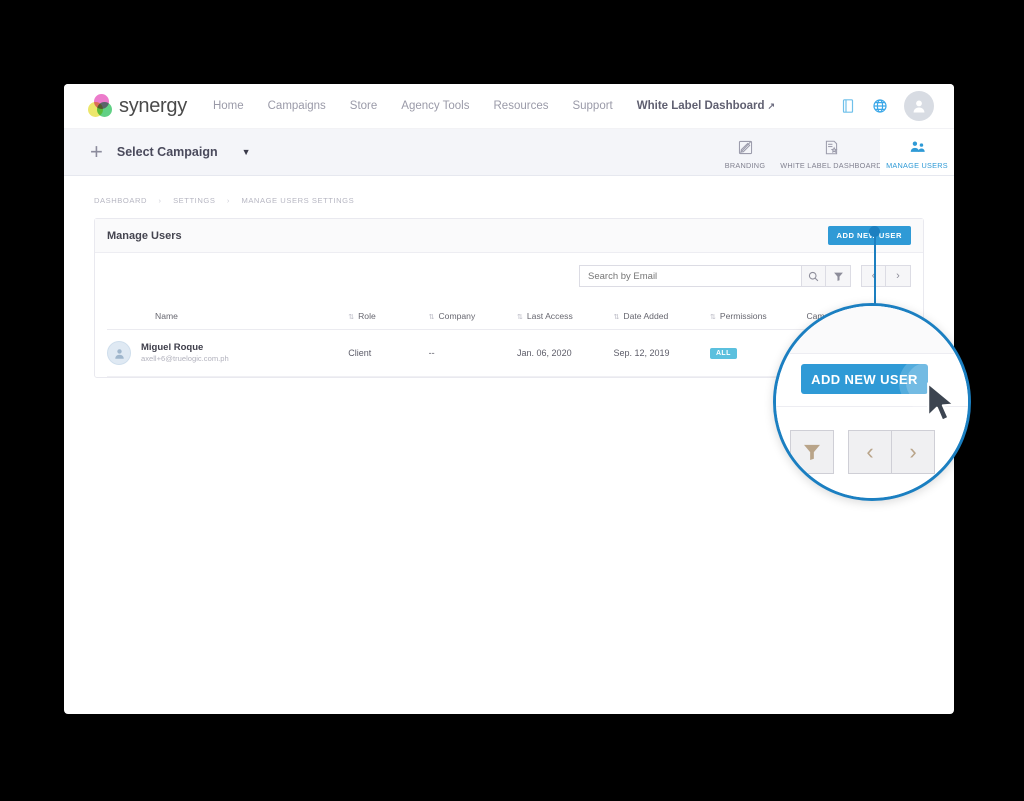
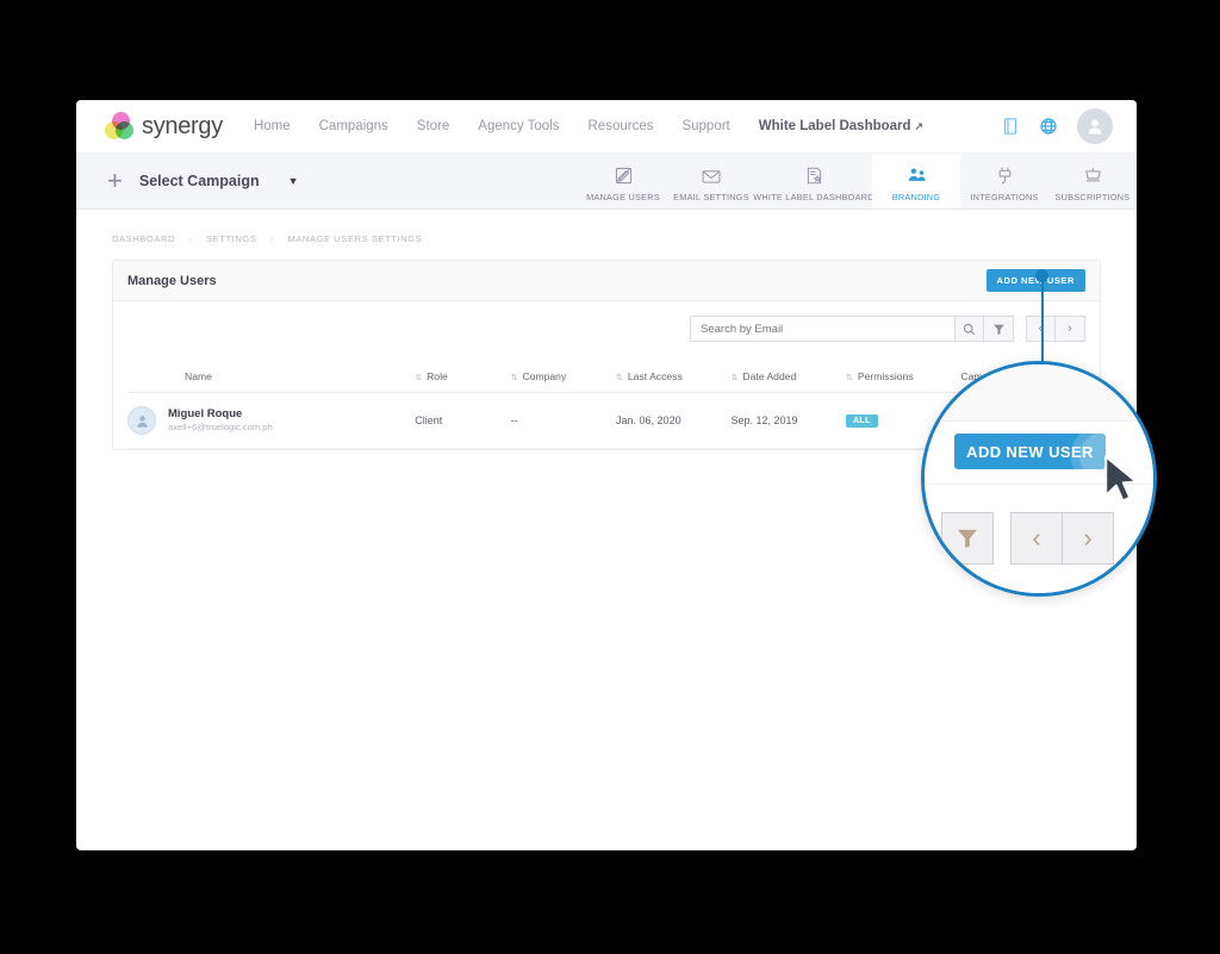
  synergy
  Home
  Campaigns
  Store
  Agency Tools
  Resources
  Support
  White Label Dashboard ↗
  +
  Select Campaign
  ▼
- BRANDING
+ MANAGE USERS
+ EMAIL SETTINGS
  WHITE LABEL DASHBOARD
- MANAGE USERS
+ BRANDING
+ INTEGRATIONS
+ SUBSCRIPTIONS
  DASHBOARD › SETTINGS › MANAGE USERS SETTINGS
  Manage Users
  ADD NE USER
  Search by Email
  ›
  Miguel Roque axell+6@truelogic.com.ph	Client	--	Jan. 06, 2020	Sep. 12, 2019
  ADD NEW USER
  ‹
  ›
